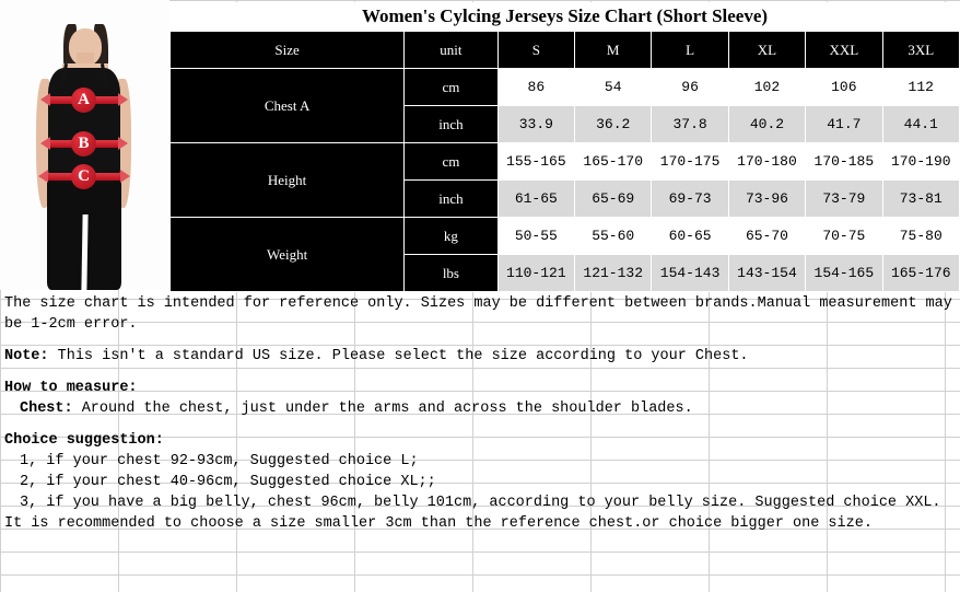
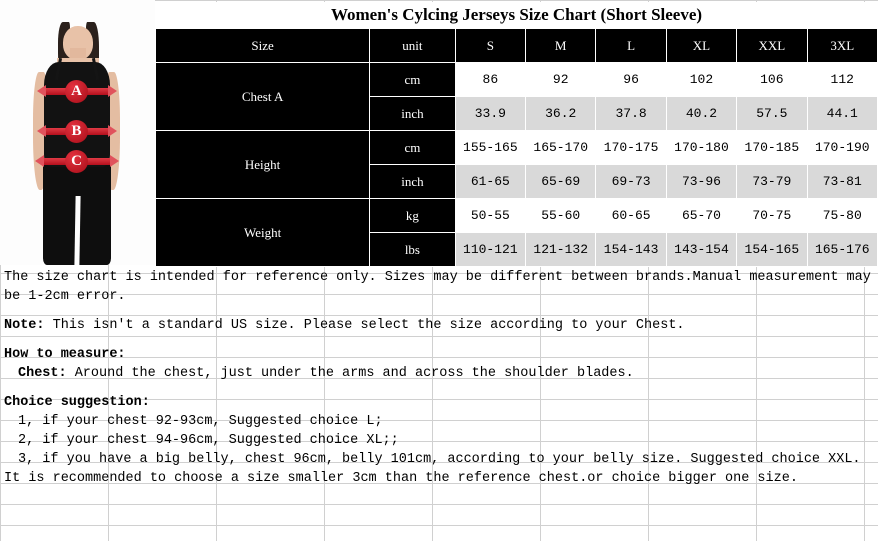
  A
  B
  C
  Women's Cylcing Jerseys Size Chart (Short Sleeve)
  Size	unit	S	M	L	XL	XXL	3XL
- Chest A	cm	86	54	96	102	106	112
+ Chest A	cm	86	92	96	102	106	112
- inch	33.9	36.2	37.8	40.2	41.7	44.1
+ inch	33.9	36.2	37.8	40.2	57.5	44.1
  Height	cm	155-165	165-170	170-175	170-180	170-185	170-190
  inch	61-65	65-69	69-73	73-96	73-79	73-81
  Weight	kg	50-55	55-60	60-65	65-70	70-75	75-80
  lbs	110-121	121-132	154-143	143-154	154-165	165-176
  The size chart is intended for reference only. Sizes may be different between brands.Manual measurement may be 1-2cm error.
  Note: This isn't a standard US size. Please select the size according to your Chest.
  How to measure:
  Chest: Around the chest, just under the arms and across the shoulder blades.
  Choice suggestion:
  1, if your chest 92-93cm, Suggested choice L;
- 2, if your chest 40-96cm, Suggested choice XL;;
+ 2, if your chest 94-96cm, Suggested choice XL;;
  3, if you have a big belly, chest 96cm, belly 101cm, according to your belly size. Suggested choice XXL.
  It is recommended to choose a size smaller 3cm than the reference chest.or choice bigger one size.
